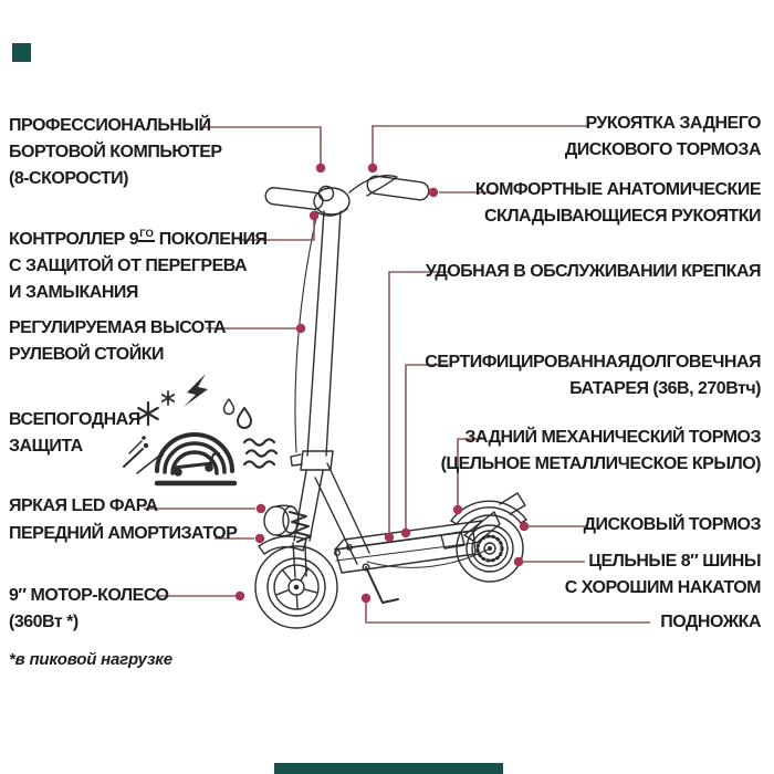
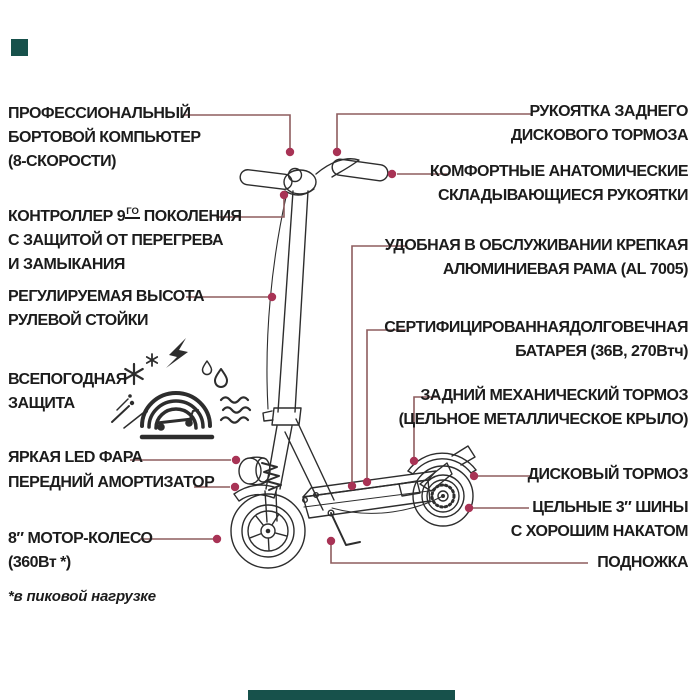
  ПРОФЕССИОНАЛЬНЫЙ
  БОРТОВОЙ КОМПЬЮТЕР
  (8-СКОРОСТИ)
  КОНТРОЛЛЕР 9ГО ПОКОЛЕНИЯ
  С ЗАЩИТОЙ ОТ ПЕРЕГРЕВА
  И ЗАМЫКАНИЯ
  РЕГУЛИРУЕМАЯ ВЫСОТА
  РУЛЕВОЙ СТОЙКИ
  ВСЕПОГОДНАЯ
  ЗАЩИТА
  ЯРКАЯ LED ФАРА
  ПЕРЕДНИЙ АМОРТИЗАТОР
- 9″ МОТОР-КОЛЕСО
+ 8″ МОТОР-КОЛЕСО
  (360Вт *)
  *в пиковой нагрузке
  РУКОЯТКА ЗАДНЕГО
  ДИСКОВОГО ТОРМОЗА
  КОМФОРТНЫЕ АНАТОМИЧЕСКИЕ
  СКЛАДЫВАЮЩИЕСЯ РУКОЯТКИ
  УДОБНАЯ В ОБСЛУЖИВАНИИ КРЕПКАЯ
+ АЛЮМИНИЕВАЯ РАМА (AL 7005)
  СЕРТИФИЦИРОВАННАЯДОЛГОВЕЧНАЯ
  БАТАРЕЯ (36В, 270Втч)
  ЗАДНИЙ МЕХАНИЧЕСКИЙ ТОРМОЗ
  (ЦЕЛЬНОЕ МЕТАЛЛИЧЕСКОЕ КРЫЛО)
  ДИСКОВЫЙ ТОРМОЗ
- ЦЕЛЬНЫЕ 8″ ШИНЫ
+ ЦЕЛЬНЫЕ 3″ ШИНЫ
  С ХОРОШИМ НАКАТОМ
  ПОДНОЖКА
